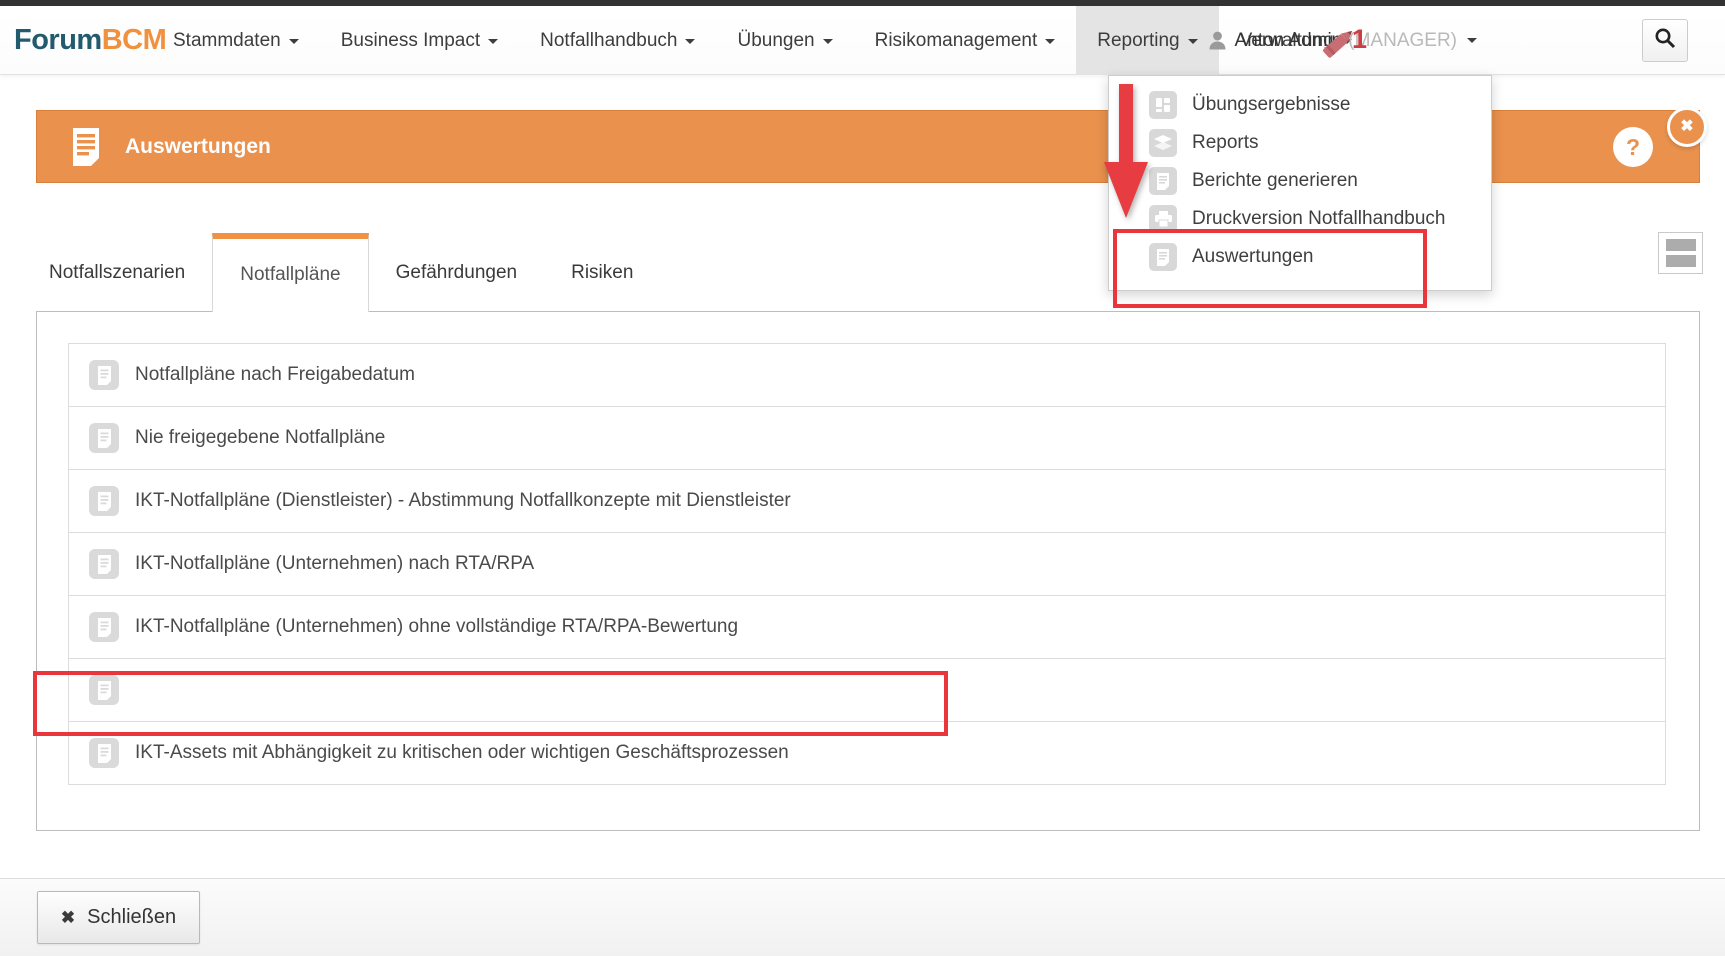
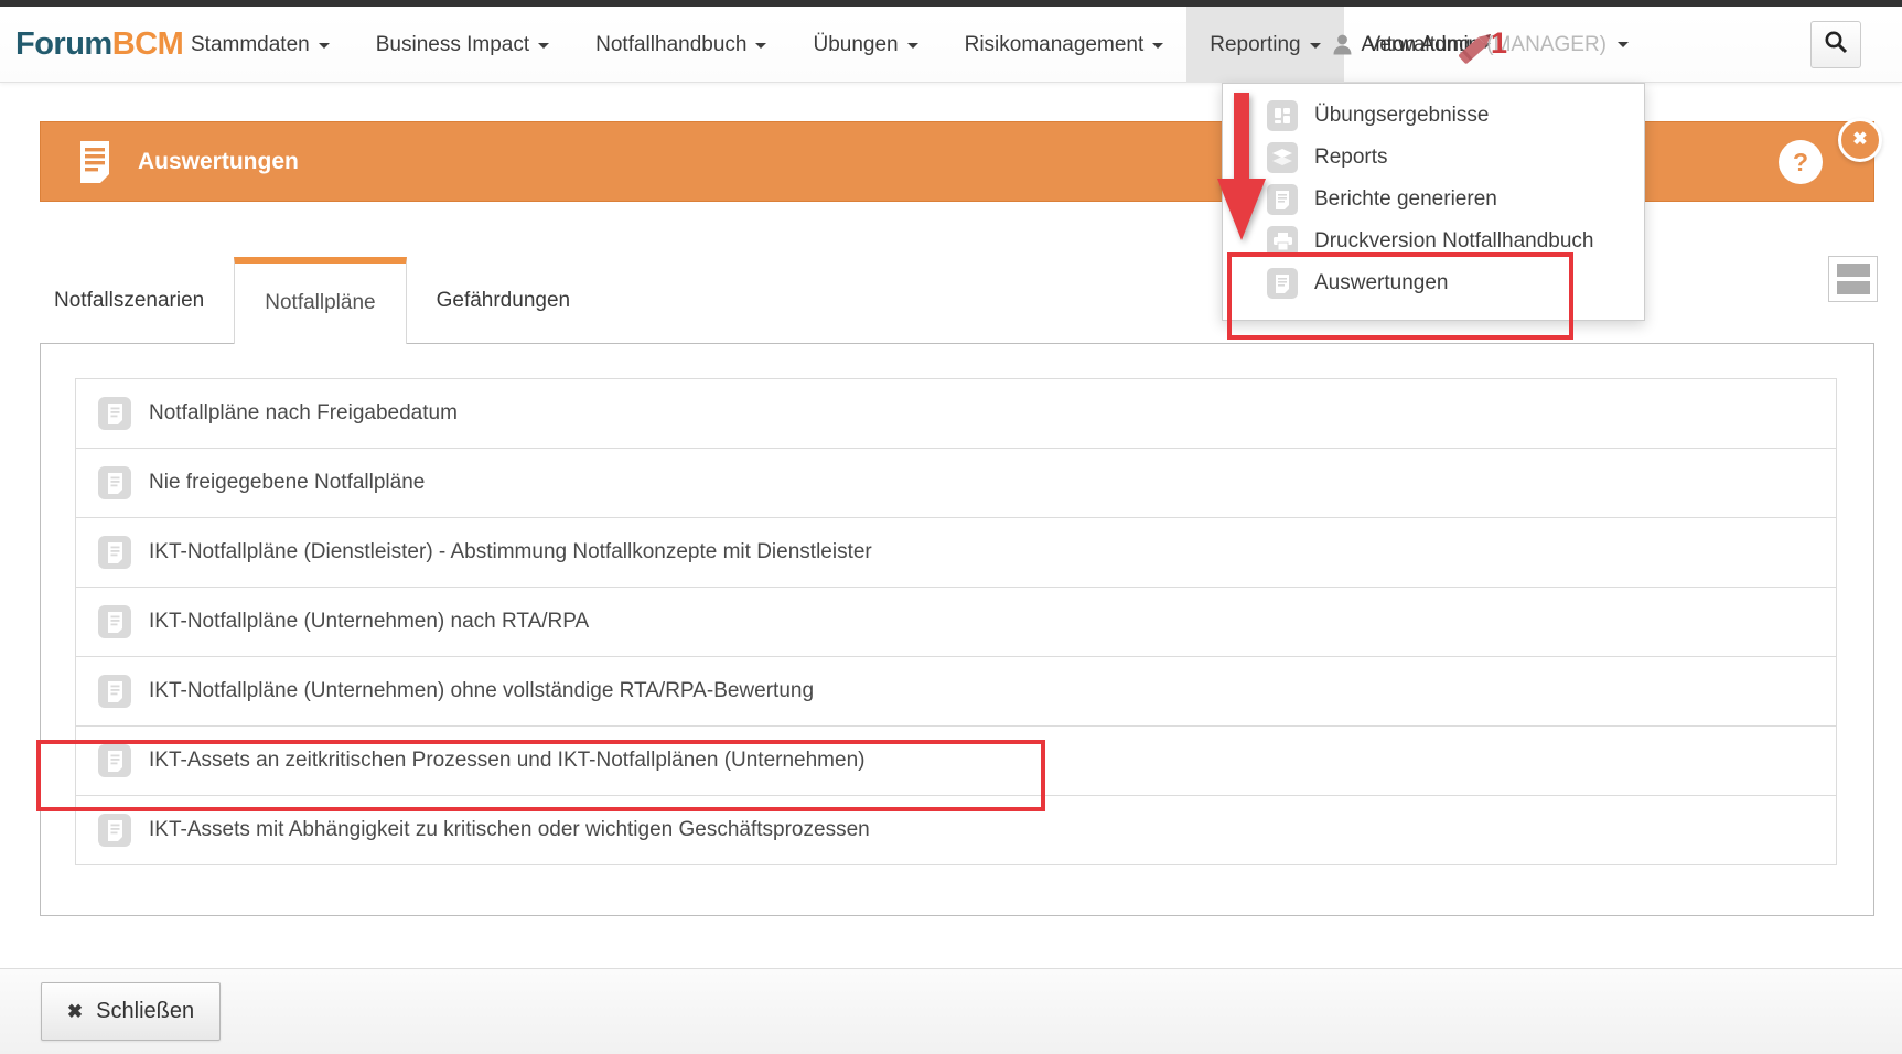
  ForumBCM
  Stammdaten
  Business Impact
  Notfallhandbuch
  Übungen
  Risikomanagement
  Reporting
  Verwaltung
  Anton Admi
  (MANAGER)
  Übungsergebnisse
  Reports
  Berichte generieren
  Druckversion Notfallhandbuch
  Auswertungen
  Auswertungen
  ?
  ✖
  Notfallszenarien
  Notfallpläne
  Gefährdungen
- Risiken
  Notfallpläne nach Freigabedatum
  Nie freigegebene Notfallpläne
  IKT-Notfallpläne (Dienstleister) - Abstimmung Notfallkonzepte mit Dienstleister
  IKT-Notfallpläne (Unternehmen) nach RTA/RPA
  IKT-Notfallpläne (Unternehmen) ohne vollständige RTA/RPA-Bewertung
+ IKT-Assets an zeitkritischen Prozessen und IKT-Notfallplänen (Unternehmen)
  IKT-Assets mit Abhängigkeit zu kritischen oder wichtigen Geschäftsprozessen
  ✖
  Schließen
  1
